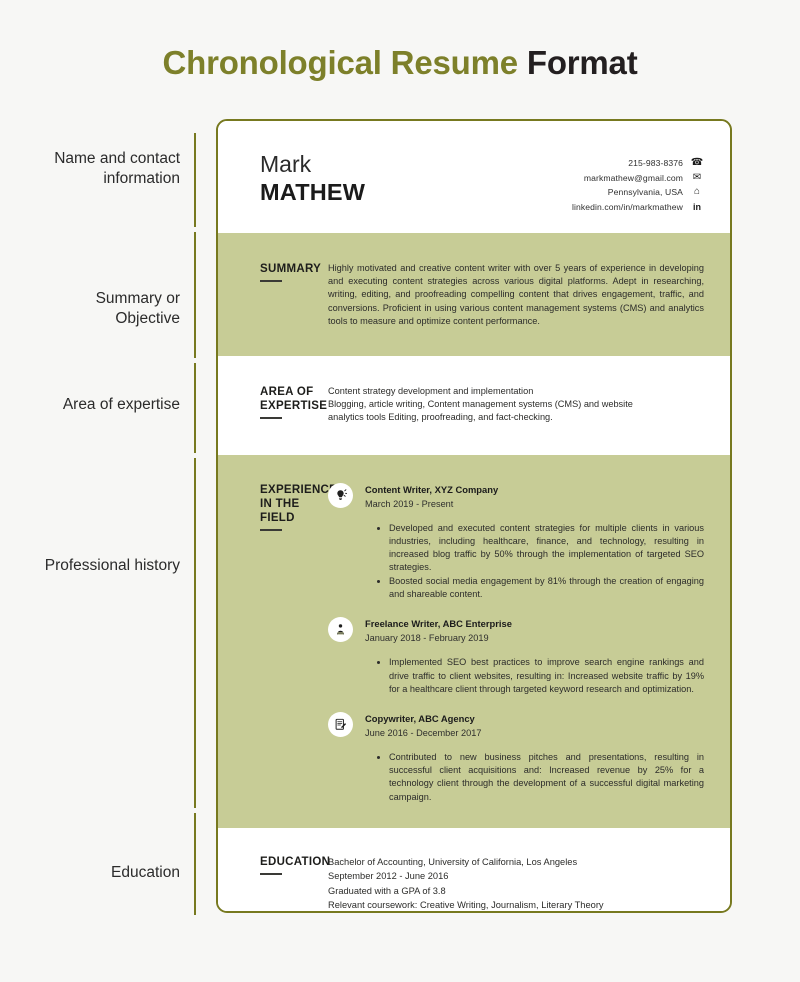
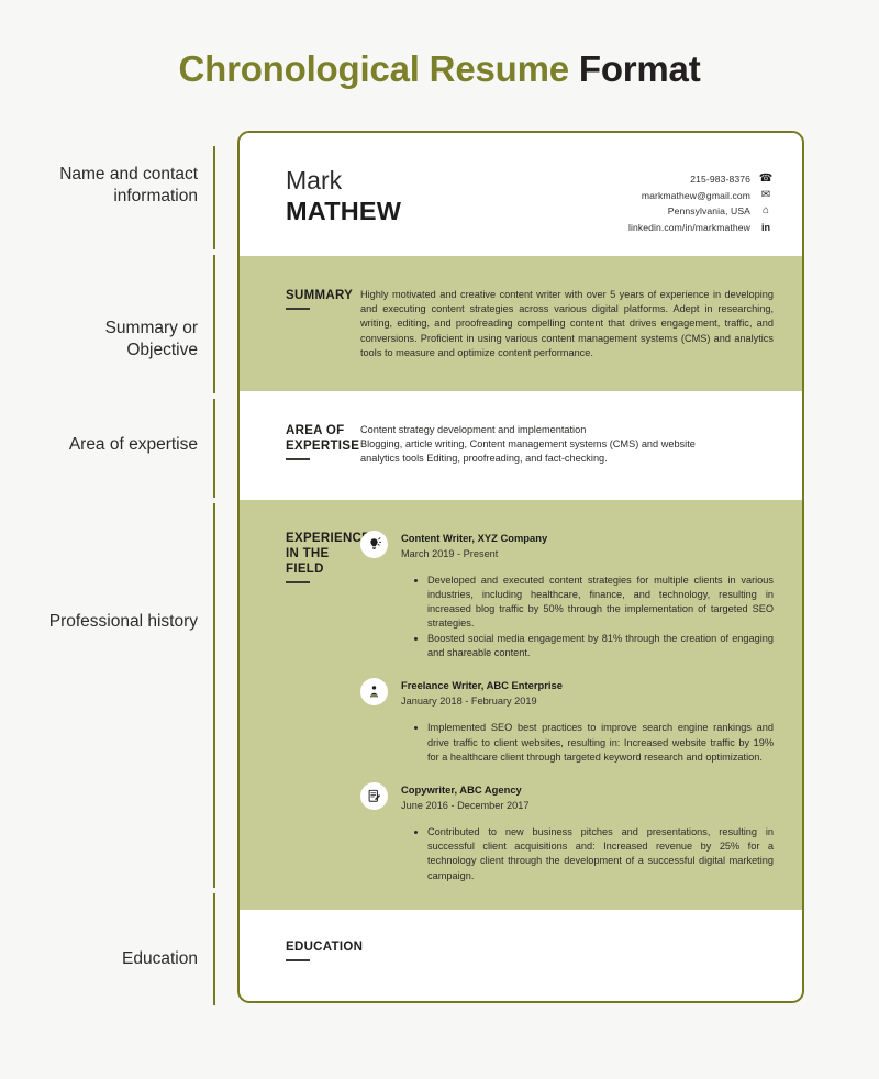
  Chronological Resume Format
  Name and contact information
  Summary or Objective
  Area of expertise
  Professional history
  Education
  Mark
  MATHEW
  215-983-8376
  ☎
  markmathew@gmail.com
  ✉
  Pennsylvania, USA
  ⌂
  linkedin.com/in/markmathew
  in
  SUMMARY
  Highly motivated and creative content writer with over 5 years of experience in developing and executing content strategies across various digital platforms. Adept in researching, writing, editing, and proofreading compelling content that drives engagement, traffic, and conversions. Proficient in using various content management systems (CMS) and analytics tools to measure and optimize content performance.
  AREA OF EXPERTISE
  Content strategy development and implementation
  Blogging, article writing, Content management systems (CMS) and website
  analytics tools Editing, proofreading, and fact-checking.
  EXPERIENC IN THE FIELD
  Content Writer, XYZ Company
  March 2019 - Present
  Developed and executed content strategies for multiple clients in various industries, including healthcare, finance, and technology, resulting in increased blog traffic by 50% through the implementation of targeted SEO strategies.
  Boosted social media engagement by 81% through the creation of engaging and shareable content.
  Freelance Writer, ABC Enterprise
  January 2018 - February 2019
  Implemented SEO best practices to improve search engine rankings and drive traffic to client websites, resulting in: Increased website traffic by 19% for a healthcare client through targeted keyword research and optimization.
  Copywriter, ABC Agency
  June 2016 - December 2017
  Contributed to new business pitches and presentations, resulting in successful client acquisitions and: Increased revenue by 25% for a technology client through the development of a successful digital marketing campaign.
  EDUCATION
- Bachelor of Accounting, University of California, Los Angeles
- September 2012 - June 2016
- Graduated with a GPA of 3.8
- Relevant coursework: Creative Writing, Journalism, Literary Theory
